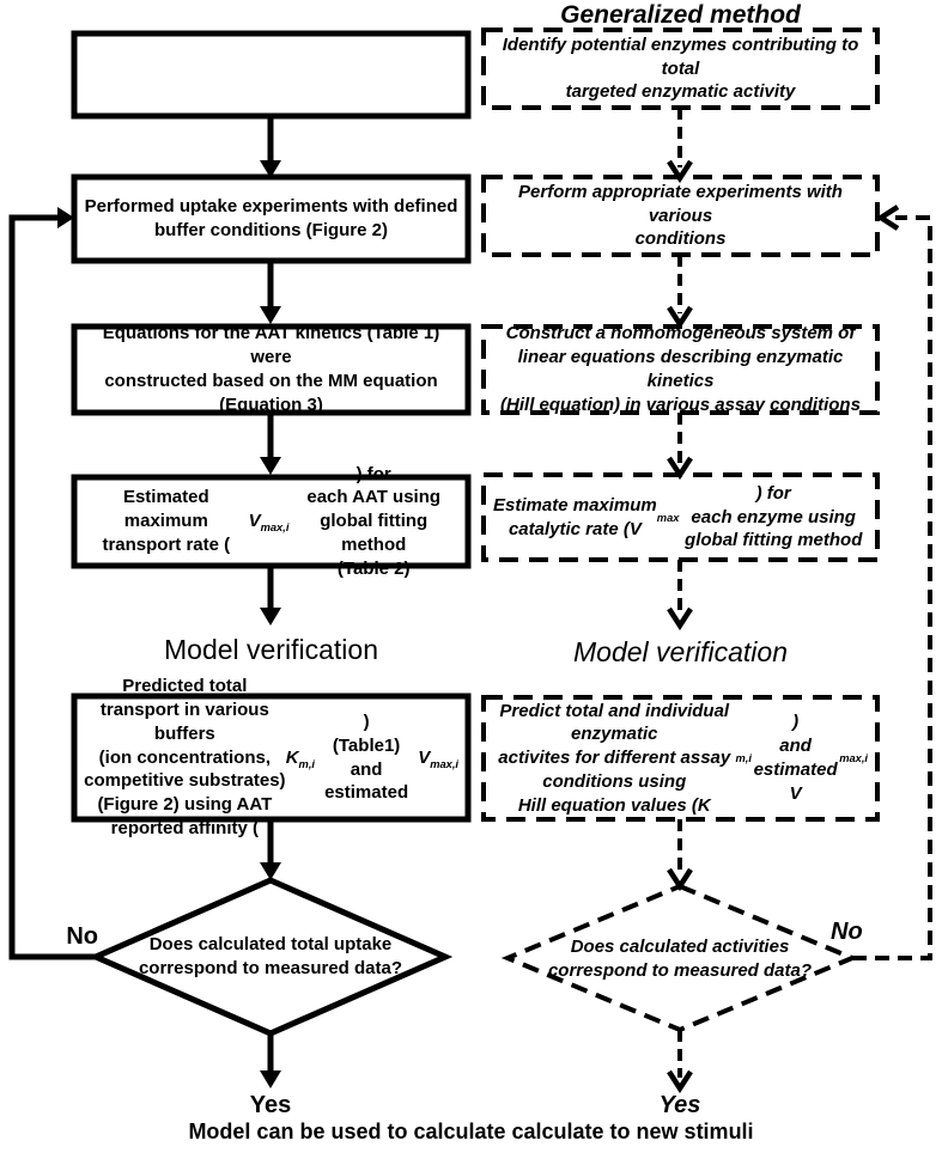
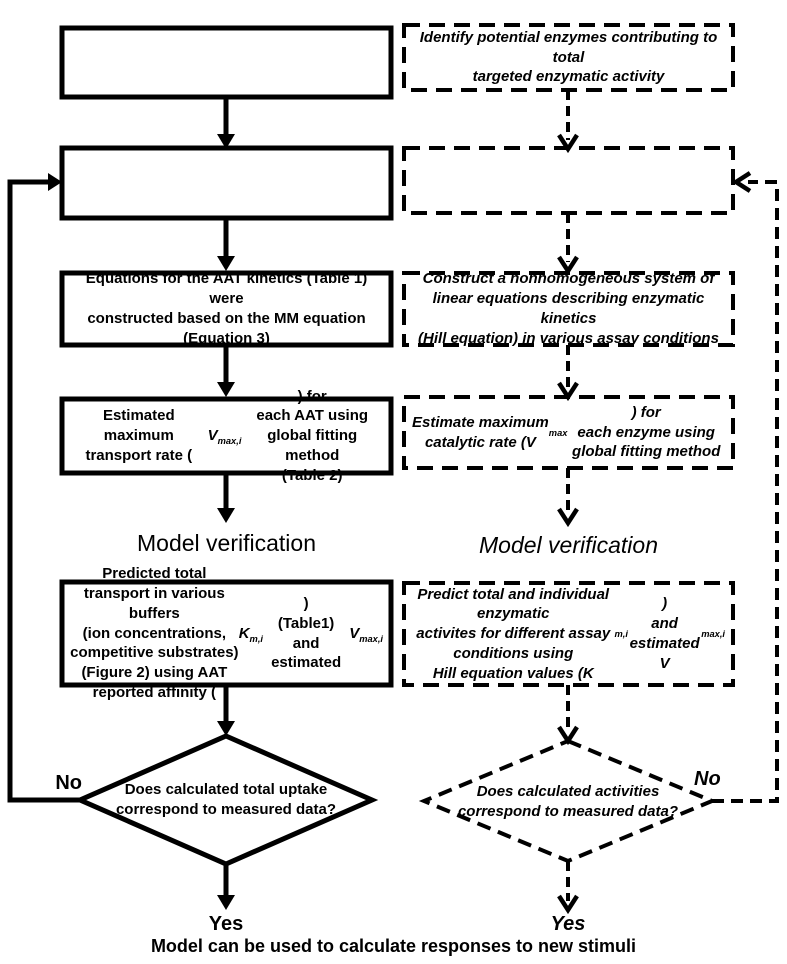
- Performed uptake experiments with defined
- buffer conditions (Figure 2)
  Equations for the AAT kinetics (Table 1) were
  constructed based on the MM equation
  (Equation 3)
  Estimated maximum transport rate (
  Vmax,i
  ) for
  each AAT using global fitting method
  (Table 2)
  Model verification
  Predicted total transport in various buffers
  (ion concentrations, competitive substrates)
  (Figure 2) using AAT reported affinity (
  Km,i
  )
  (Table1) and estimated
  Vmax,i
  Does calculated total uptake
  correspond to measured data?
  No
  Yes
- Generalized method
  Identify potential enzymes contributing to total
  targeted enzymatic activity
- Perform appropriate experiments with various
- conditions
  Construct a nonhomogeneous system of
  linear equations describing enzymatic kinetics
  (Hill equation) in various assay conditions
  Estimate maximum catalytic rate (V
  max
  ) for
  each enzyme using global fitting method
  Model verification
  Predict total and individual enzymatic
  activites for different assay conditions using
  Hill equation values (K
  m,i
  )
  and estimated V
  max,i
  Does calculated activities
  correspond to measured data?
  No
  Yes
- Model can be used to calculate calculate to new stimuli
+ Model can be used to calculate responses to new stimuli
